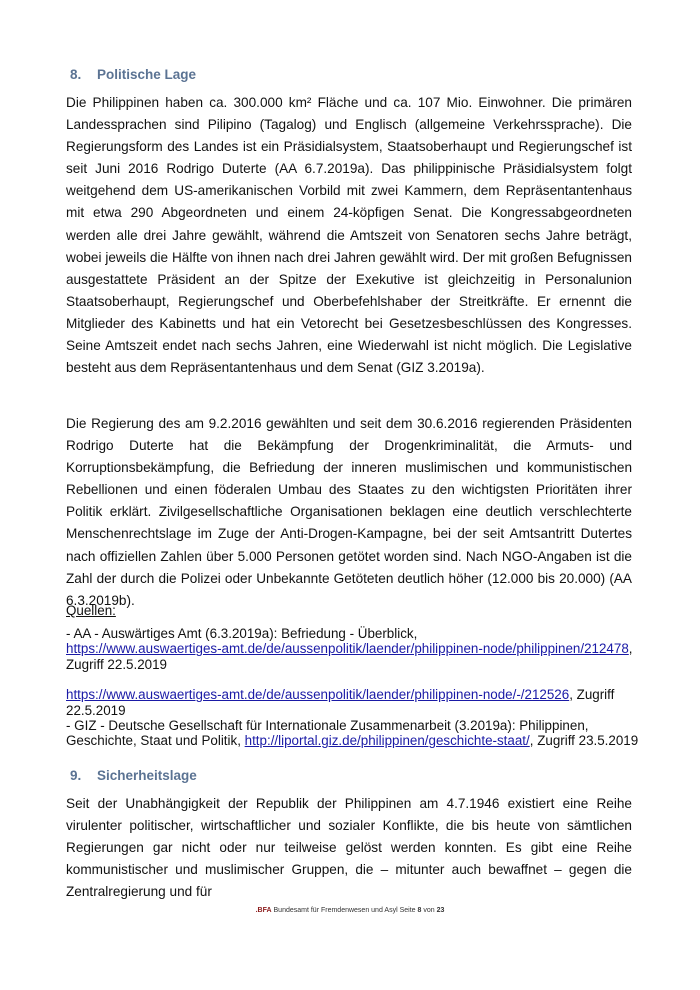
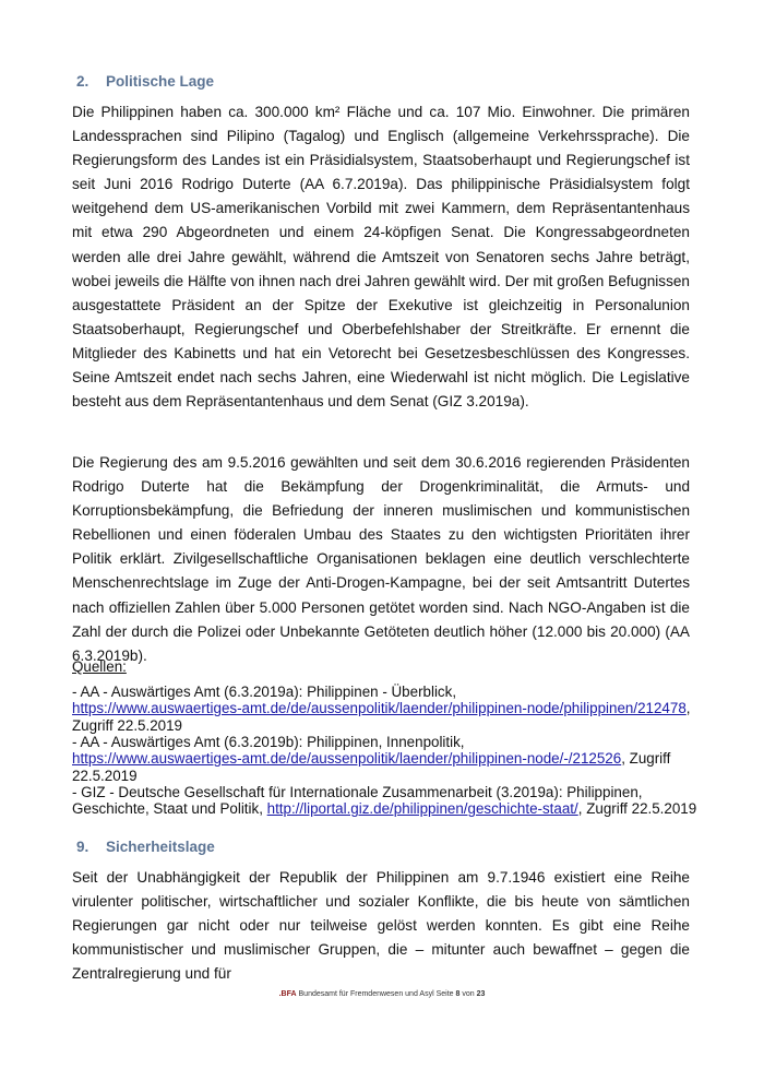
- 8. Politische Lage
+ 2. Politische Lage
  Die Philippinen haben ca. 300.000 km² Fläche und ca. 107 Mio. Einwohner. Die primären Landessprachen sind Pilipino (Tagalog) und Englisch (allgemeine Verkehrssprache). Die Regierungsform des Landes ist ein Präsidialsystem, Staatsoberhaupt und Regierungschef ist seit Juni 2016 Rodrigo Duterte (AA 6.7.2019a). Das philippinische Präsidialsystem folgt weitgehend dem US-amerikanischen Vorbild mit zwei Kammern, dem Repräsentantenhaus mit etwa 290 Abgeordneten und einem 24-köpfigen Senat. Die Kongressabgeordneten werden alle drei Jahre gewählt, während die Amtszeit von Senatoren sechs Jahre beträgt, wobei jeweils die Hälfte von ihnen nach drei Jahren gewählt wird. Der mit großen Befugnissen ausgestattete Präsident an der Spitze der Exekutive ist gleichzeitig in Personalunion Staatsoberhaupt, Regierungschef und Oberbefehlshaber der Streitkräfte. Er ernennt die Mitglieder des Kabinetts und hat ein Vetorecht bei Gesetzesbeschlüssen des Kongresses. Seine Amtszeit endet nach sechs Jahren, eine Wiederwahl ist nicht möglich. Die Legislative besteht aus dem Repräsentantenhaus und dem Senat (GIZ 3.2019a).
- Die Regierung des am 9.2.2016 gewählten und seit dem 30.6.2016 regierenden Präsidenten Rodrigo Duterte hat die Bekämpfung der Drogenkriminalität, die Armuts- und Korruptionsbekämpfung, die Befriedung der inneren muslimischen und kommunistischen Rebellionen und einen föderalen Umbau des Staates zu den wichtigsten Prioritäten ihrer Politik erklärt. Zivilgesellschaftliche Organisationen beklagen eine deutlich verschlechterte Menschenrechtslage im Zuge der Anti-Drogen-Kampagne, bei der seit Amtsantritt Dutertes nach offiziellen Zahlen über 5.000 Personen getötet worden sind. Nach NGO-Angaben ist die Zahl der durch die Polizei oder Unbekannte Getöteten deutlich höher (12.000 bis 20.000) (AA 6.3.2019b).
+ Die Regierung des am 9.5.2016 gewählten und seit dem 30.6.2016 regierenden Präsidenten Rodrigo Duterte hat die Bekämpfung der Drogenkriminalität, die Armuts- und Korruptionsbekämpfung, die Befriedung der inneren muslimischen und kommunistischen Rebellionen und einen föderalen Umbau des Staates zu den wichtigsten Prioritäten ihrer Politik erklärt. Zivilgesellschaftliche Organisationen beklagen eine deutlich verschlechterte Menschenrechtslage im Zuge der Anti-Drogen-Kampagne, bei der seit Amtsantritt Dutertes nach offiziellen Zahlen über 5.000 Personen getötet worden sind. Nach NGO-Angaben ist die Zahl der durch die Polizei oder Unbekannte Getöteten deutlich höher (12.000 bis 20.000) (AA 6.3.2019b).
  Quellen:
- - AA - Auswärtiges Amt (6.3.2019a): Befriedung - Überblick,
+ - AA - Auswärtiges Amt (6.3.2019a): Philippinen - Überblick,
  https://www.auswaertiges-amt.de/de/aussenpolitik/laender/philippinen-node/philippinen/212478,
  Zugriff 22.5.2019
+ - AA - Auswärtiges Amt (6.3.2019b): Philippinen, Innenpolitik,
  https://www.auswaertiges-amt.de/de/aussenpolitik/laender/philippinen-node/-/212526, Zugriff
  22.5.2019
  - GIZ - Deutsche Gesellschaft für Internationale Zusammenarbeit (3.2019a): Philippinen,
- Geschichte, Staat und Politik, http://liportal.giz.de/philippinen/geschichte-staat/, Zugriff 23.5.2019
+ Geschichte, Staat und Politik, http://liportal.giz.de/philippinen/geschichte-staat/, Zugriff 22.5.2019
  9. Sicherheitslage
- Seit der Unabhängigkeit der Republik der Philippinen am 4.7.1946 existiert eine Reihe virulenter politischer, wirtschaftlicher und sozialer Konflikte, die bis heute von sämtlichen Regierungen gar nicht oder nur teilweise gelöst werden konnten. Es gibt eine Reihe kommunistischer und muslimischer Gruppen, die – mitunter auch bewaffnet – gegen die Zentralregierung und für
+ Seit der Unabhängigkeit der Republik der Philippinen am 9.7.1946 existiert eine Reihe virulenter politischer, wirtschaftlicher und sozialer Konflikte, die bis heute von sämtlichen Regierungen gar nicht oder nur teilweise gelöst werden konnten. Es gibt eine Reihe kommunistischer und muslimischer Gruppen, die – mitunter auch bewaffnet – gegen die Zentralregierung und für
